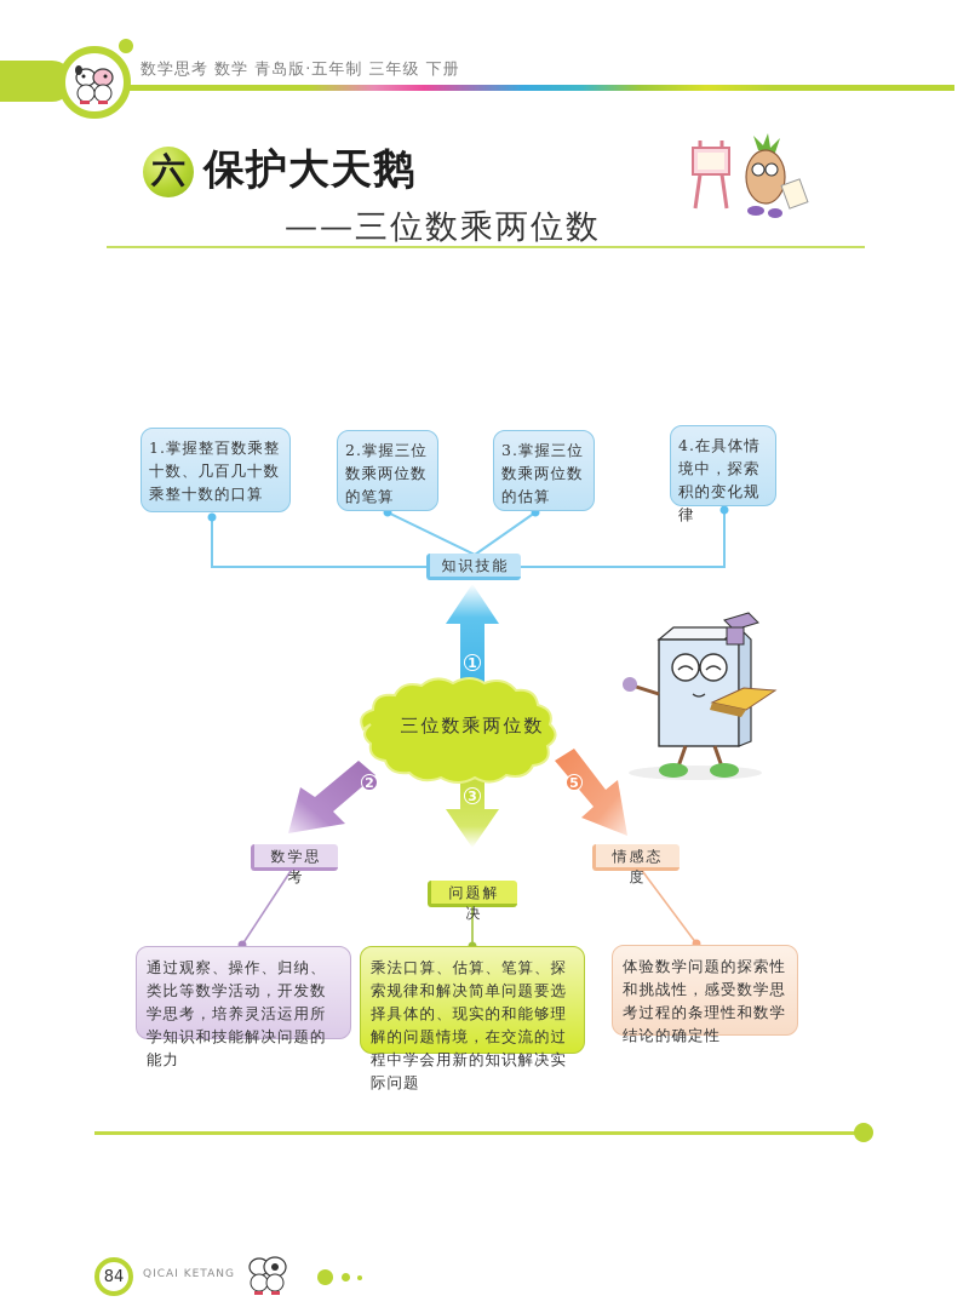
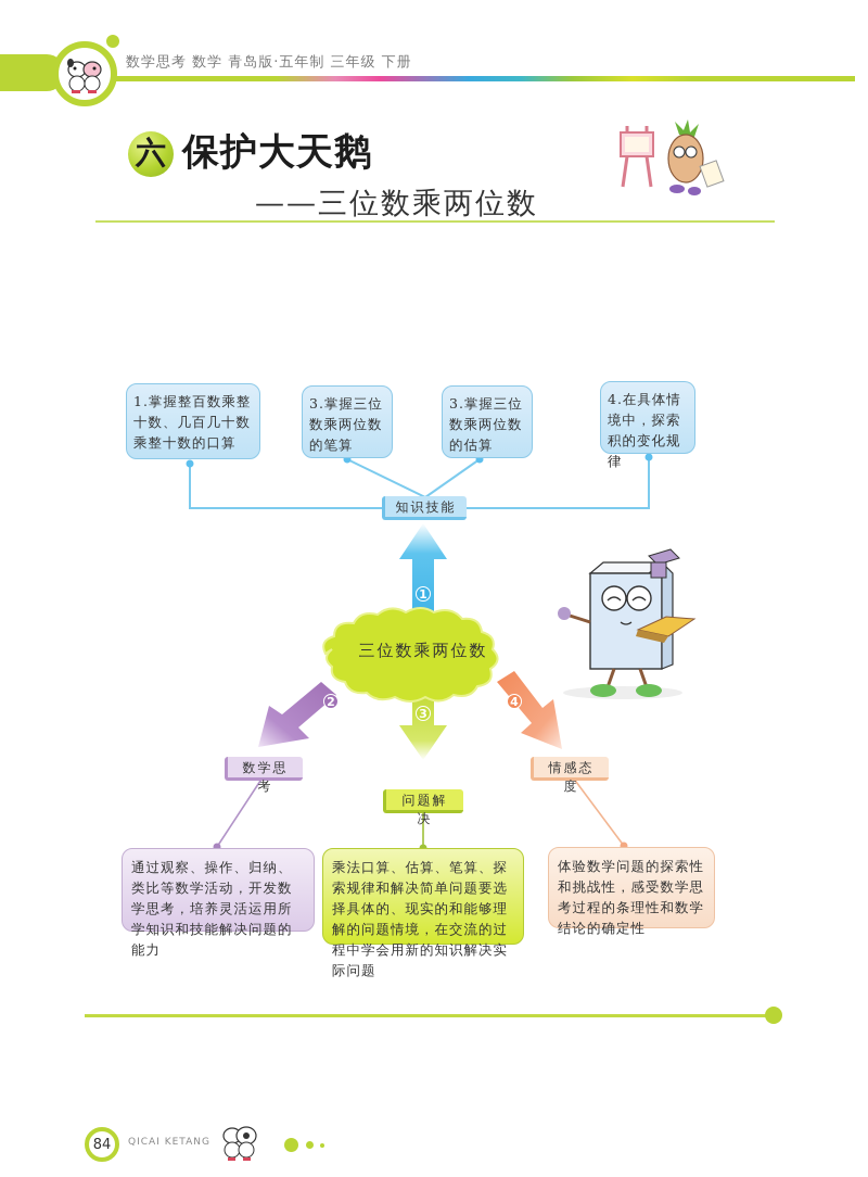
  数学思考 数学 青岛版·五年制 三年级 下册
  六
  保护大天鹅
  ——三位数乘两位数
  1
  2
  3
- 5
+ 4
  三位数乘两位数
  1.掌握整百数乘整十数、几百几十数乘整十数的口算
- 2.掌握三位数乘两位数的笔算
+ 3.掌握三位数乘两位数的笔算
  3.掌握三位数乘两位数的估算
  4.在具体情境中，探索积的变化规律
  知识技能
  数学思考
  问题解决
  情感态度
  通过观察、操作、归纳、类比等数学活动，开发数学思考，培养灵活运用所学知识和技能解决问题的能力
  乘法口算、估算、笔算、探索规律和解决简单问题要选择具体的、现实的和能够理解的问题情境，在交流的过程中学会用新的知识解决实际问题
  体验数学问题的探索性和挑战性，感受数学思考过程的条理性和数学结论的确定性
  84
  QICAI KETANG
